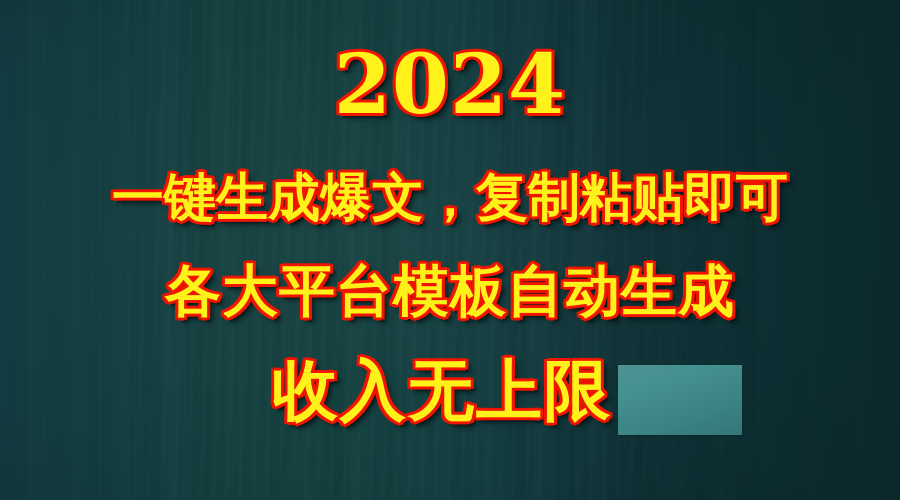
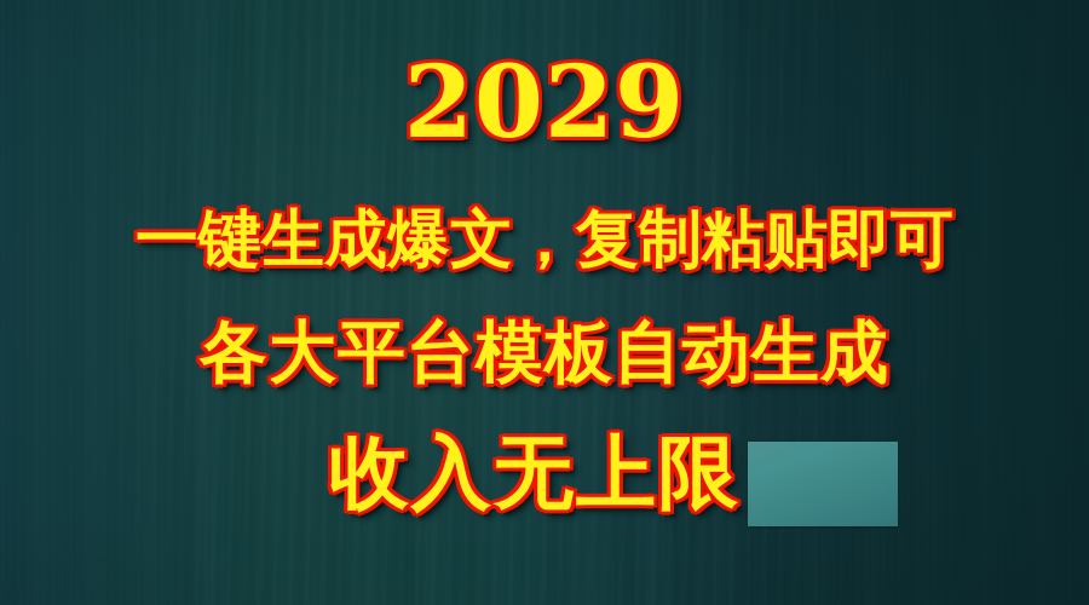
- 2024
+ 2029
  一键生成爆文，复制粘贴即可
  各大平台模板自动生成
  收入无上限
